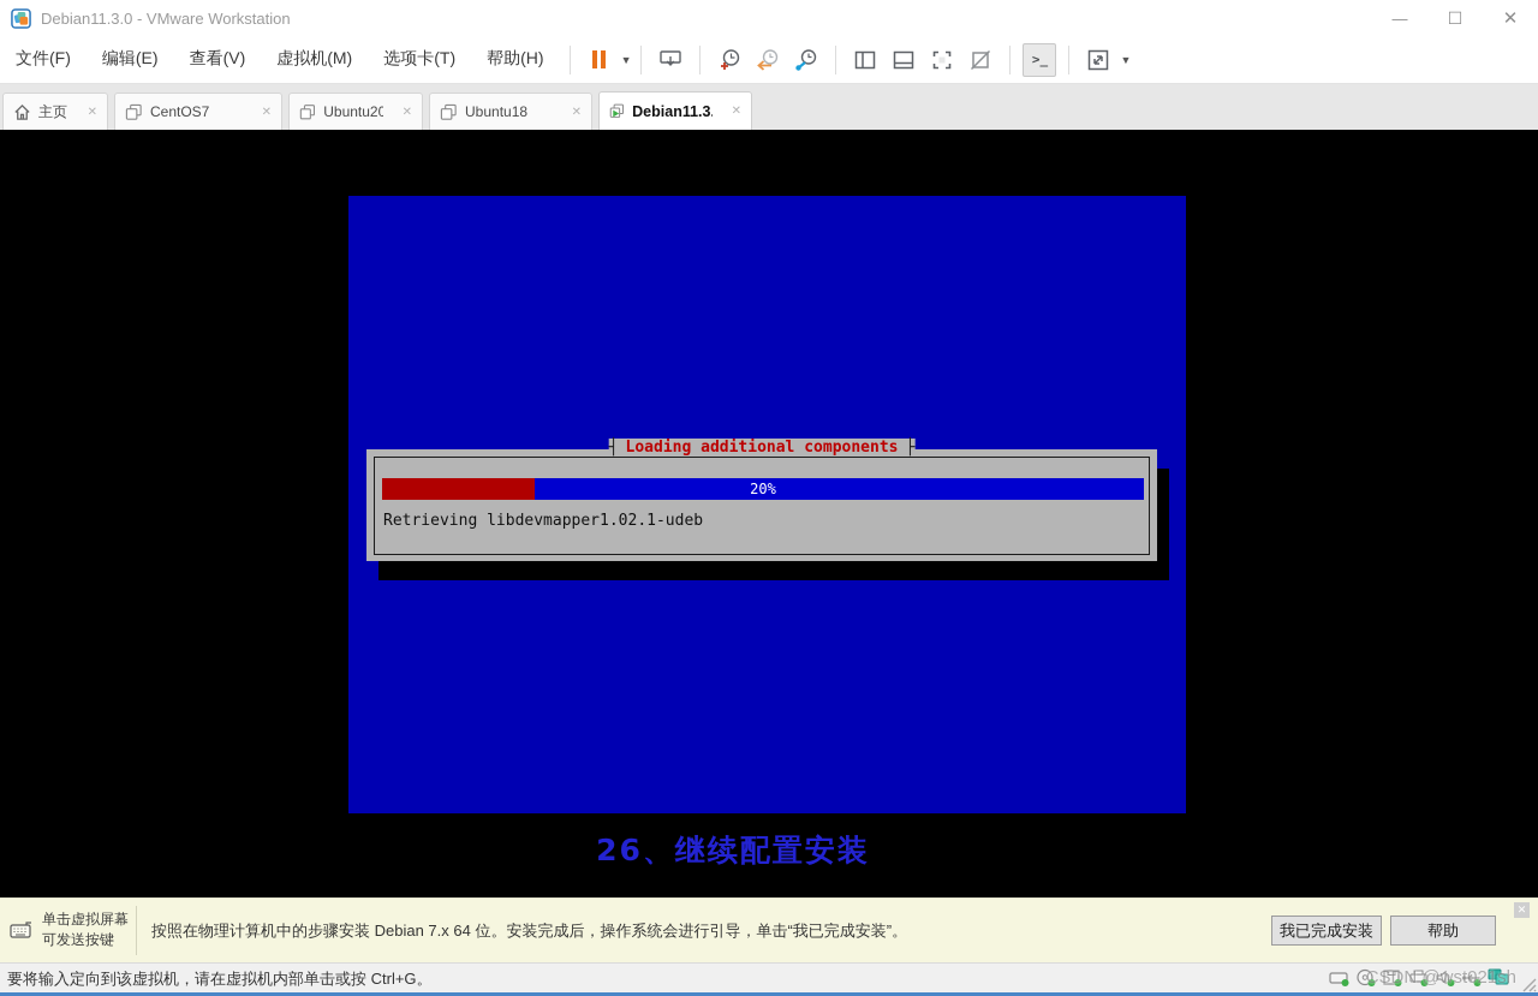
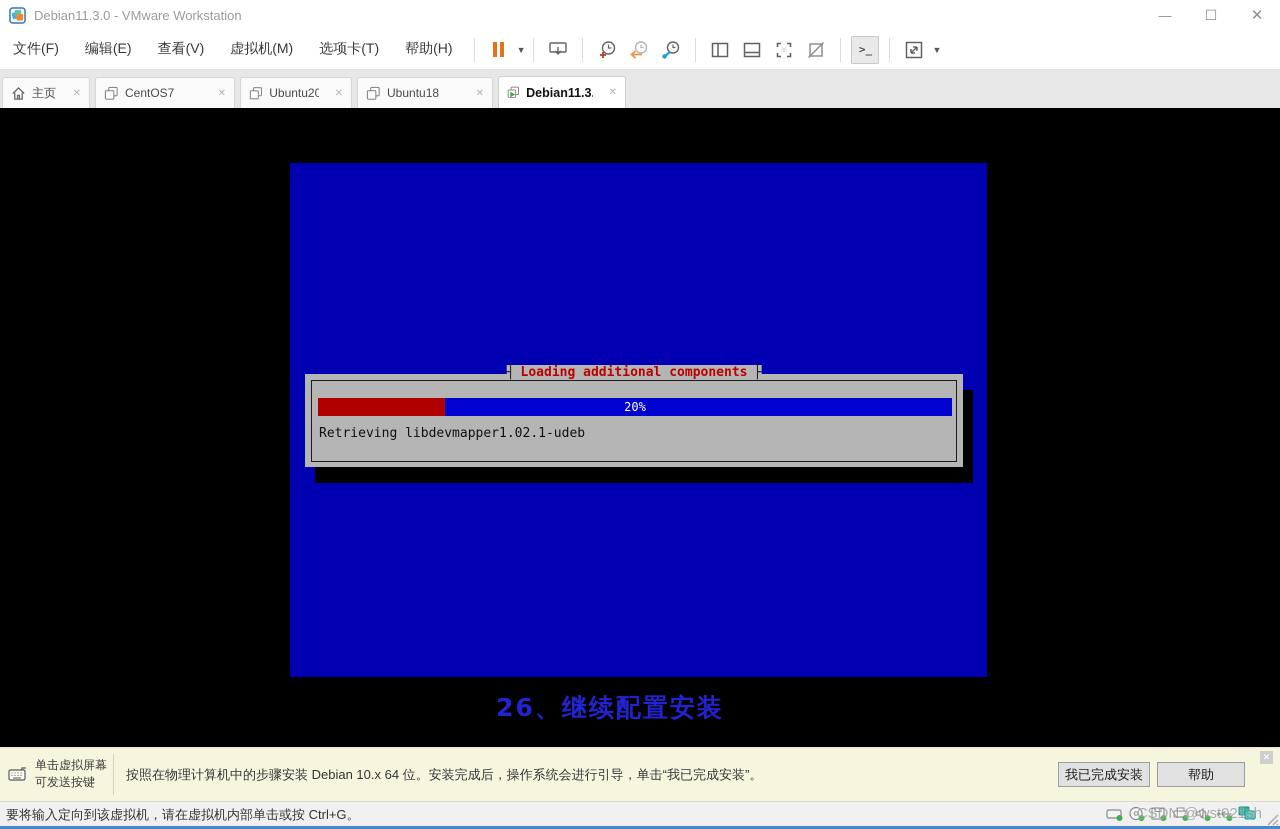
  Debian11.3.0 - VMware Workstation
  —
  ☐
  ✕
  文件(F)
  编辑(E)
  查看(V)
  虚拟机(M)
  选项卡(T)
  帮助(H)
  ▼
  >_
  ▼
  主页
  ✕
  CentOS7
  ✕
  Ubuntu20
  ✕
  Ubuntu18
  ✕
  Debian11.3
  ✕
  ┤
  Loading additional components
  ├
  20%
  Retrieving libdevmapper1.02.1-udeb
  26、继续配置安装
  单击虚拟屏幕
  可发送按键
- 按照在物理计算机中的步骤安装 Debian 7.x 64 位。安装完成后，操作系统会进行引导，单击“我已完成安装”。
+ 按照在物理计算机中的步骤安装 Debian 10.x 64 位。安装完成后，操作系统会进行引导，单击“我已完成安装”。
  我已完成安装
  帮助
  ✕
  要将输入定向到该虚拟机，请在虚拟机内部单击或按 Ctrl+G。
  CSDN @wst021sh
